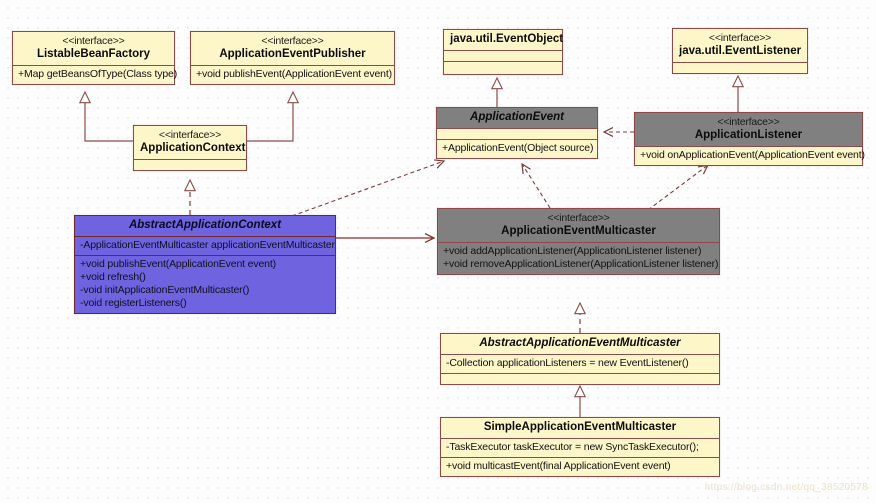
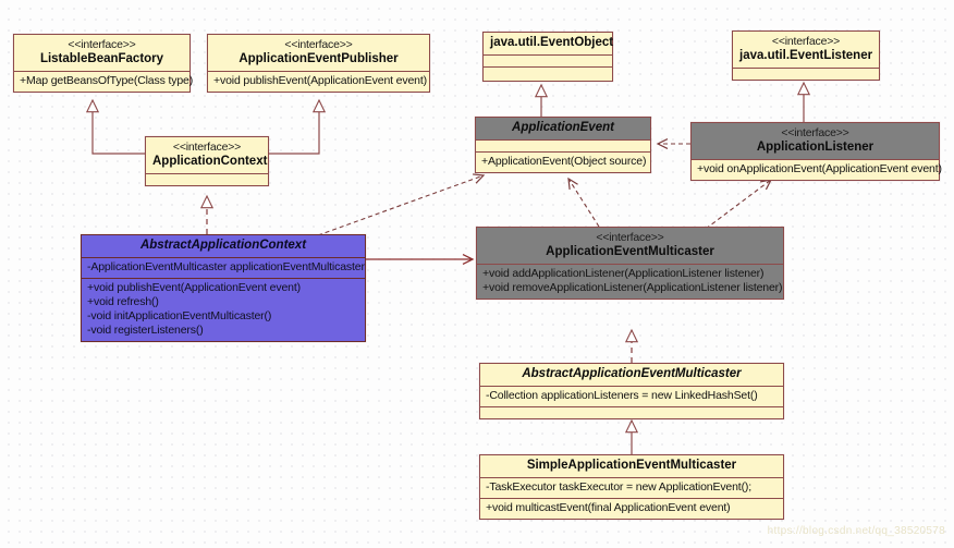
  <<interface>>
  ListableBeanFactory
  +Map getBeansOfType(Class type)
  <<interface>>
  ApplicationEventPublisher
  +void publishEvent(ApplicationEvent event)
  java.util.EventObject
  <<interface>>
  java.util.EventListener
  <<interface>>
  ApplicationContext
  ApplicationEvent
  +ApplicationEvent(Object source)
  <<interface>>
  ApplicationListener
  +void onApplicationEvent(ApplicationEvent event)
  AbstractApplicationContext
  -ApplicationEventMulticaster applicationEventMulticaster
  +void publishEvent(ApplicationEvent event)
  +void refresh()
  -void initApplicationEventMulticaster()
  -void registerListeners()
  <<interface>>
  ApplicationEventMulticaster
  +void addApplicationListener(ApplicationListener listener)
  +void removeApplicationListener(ApplicationListener listener)
  AbstractApplicationEventMulticaster
- -Collection applicationListeners = new EventListener()
+ -Collection applicationListeners = new LinkedHashSet()
  SimpleApplicationEventMulticaster
- -TaskExecutor taskExecutor = new SyncTaskExecutor();
+ -TaskExecutor taskExecutor = new ApplicationEvent();
  +void multicastEvent(final ApplicationEvent event)
  https://blog.csdn.net/qq_38520578
